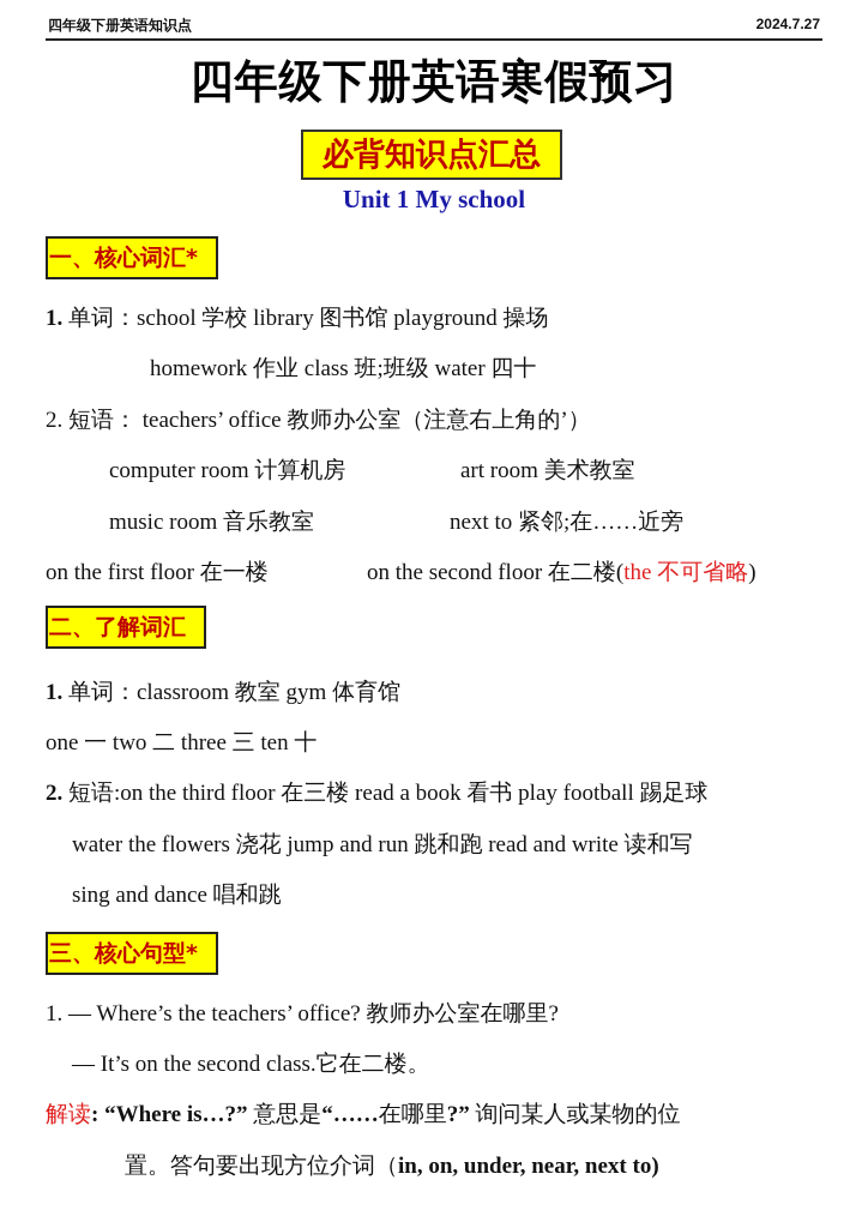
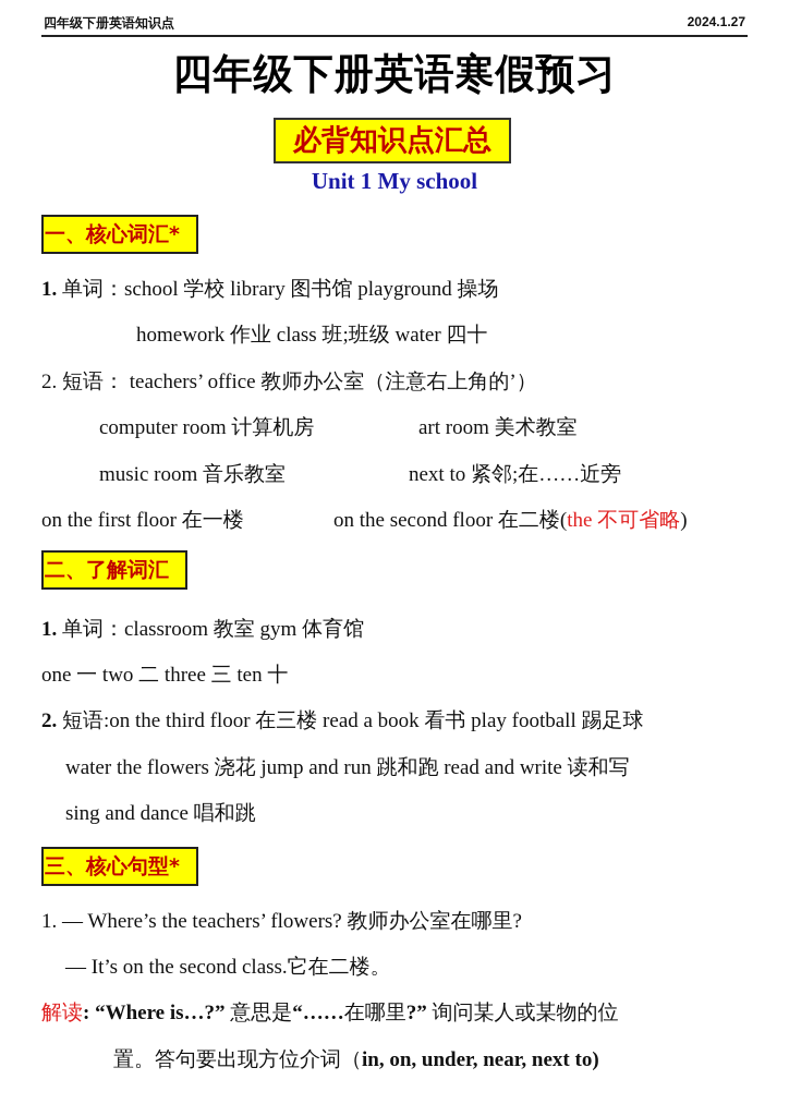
  四年级下册英语知识点
- 2024.7.27
+ 2024.1.27
  四年级下册英语寒假预习
  必背知识点汇总
  Unit 1 My school
  一、核心词汇*
  1. 单词：school 学校 library 图书馆 playground 操场
  homework 作业 class 班;班级 water 四十
  2. 短语： teachers’ office 教师办公室（注意右上角的’）
  computer room 计算机房
  art room 美术教室
  music room 音乐教室
  next to 紧邻;在……近旁
  on the first floor 在一楼
  on the second floor 在二楼(the 不可省略)
  二、了解词汇
  1. 单词：classroom 教室 gym 体育馆
  one 一 two 二 three 三 ten 十
  2. 短语:on the third floor 在三楼 read a book 看书 play football 踢足球
  water the flowers 浇花 jump and run 跳和跑 read and write 读和写
  sing and dance 唱和跳
  三、核心句型*
- 1. — Where’s the teachers’ office? 教师办公室在哪里?
+ 1. — Where’s the teachers’ flowers? 教师办公室在哪里?
  — It’s on the second class.它在二楼。
  解读: “Where is…?” 意思是“……在哪里?” 询问某人或某物的位
  置。答句要出现方位介词（in, on, under, near, next to)
